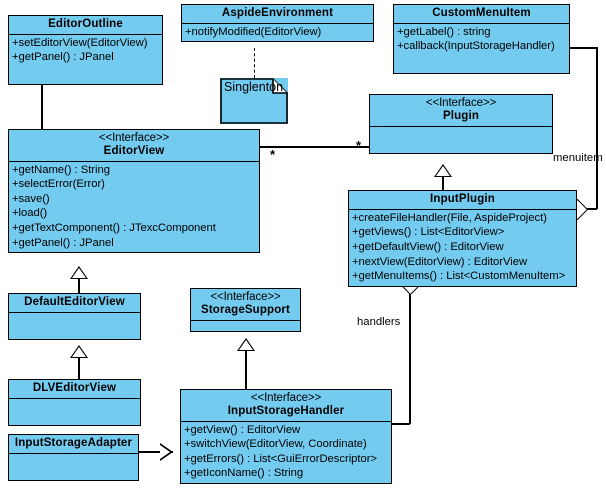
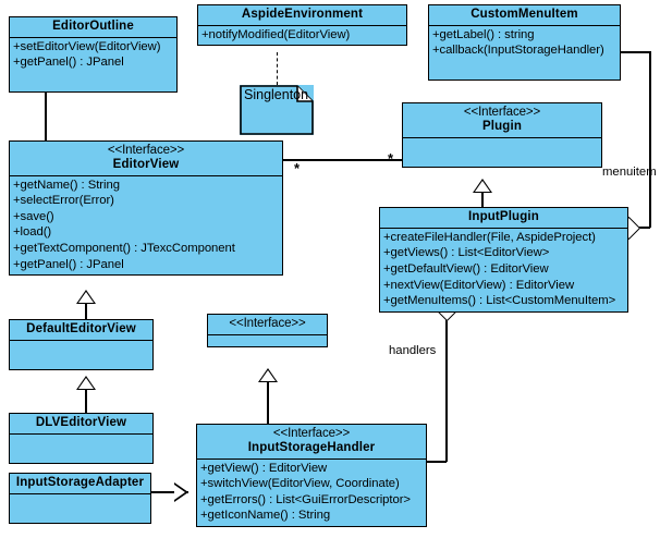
  *
  *
  menuitem
  handlers
  EditorOutline
  +setEditorView(EditorView)
  +getPanel() : JPanel
  AspideEnvironment
  +notifyModified(EditorView)
  CustomMenuItem
  +getLabel() : string
  +callback(InputStorageHandler)
  Singlenton
  <<Interface>>
  Plugin
  <<Interface>>
  EditorView
  +getName() : String
  +selectError(Error)
  +save()
  +load()
  +getTextComponent() : JTexcComponent
  +getPanel() : JPanel
  InputPlugin
  +createFileHandler(File, AspideProject)
  +getViews() : List<EditorView>
  +getDefaultView() : EditorView
  +nextView(EditorView) : EditorView
  +getMenuItems() : List<CustomMenuItem>
  DefaultEditorView
  <<Interface>>
- StorageSupport
  DLVEditorView
  <<Interface>>
  InputStorageHandler
  +getView() : EditorView
  +switchView(EditorView, Coordinate)
  +getErrors() : List<GuiErrorDescriptor>
  +getIconName() : String
  InputStorageAdapter
